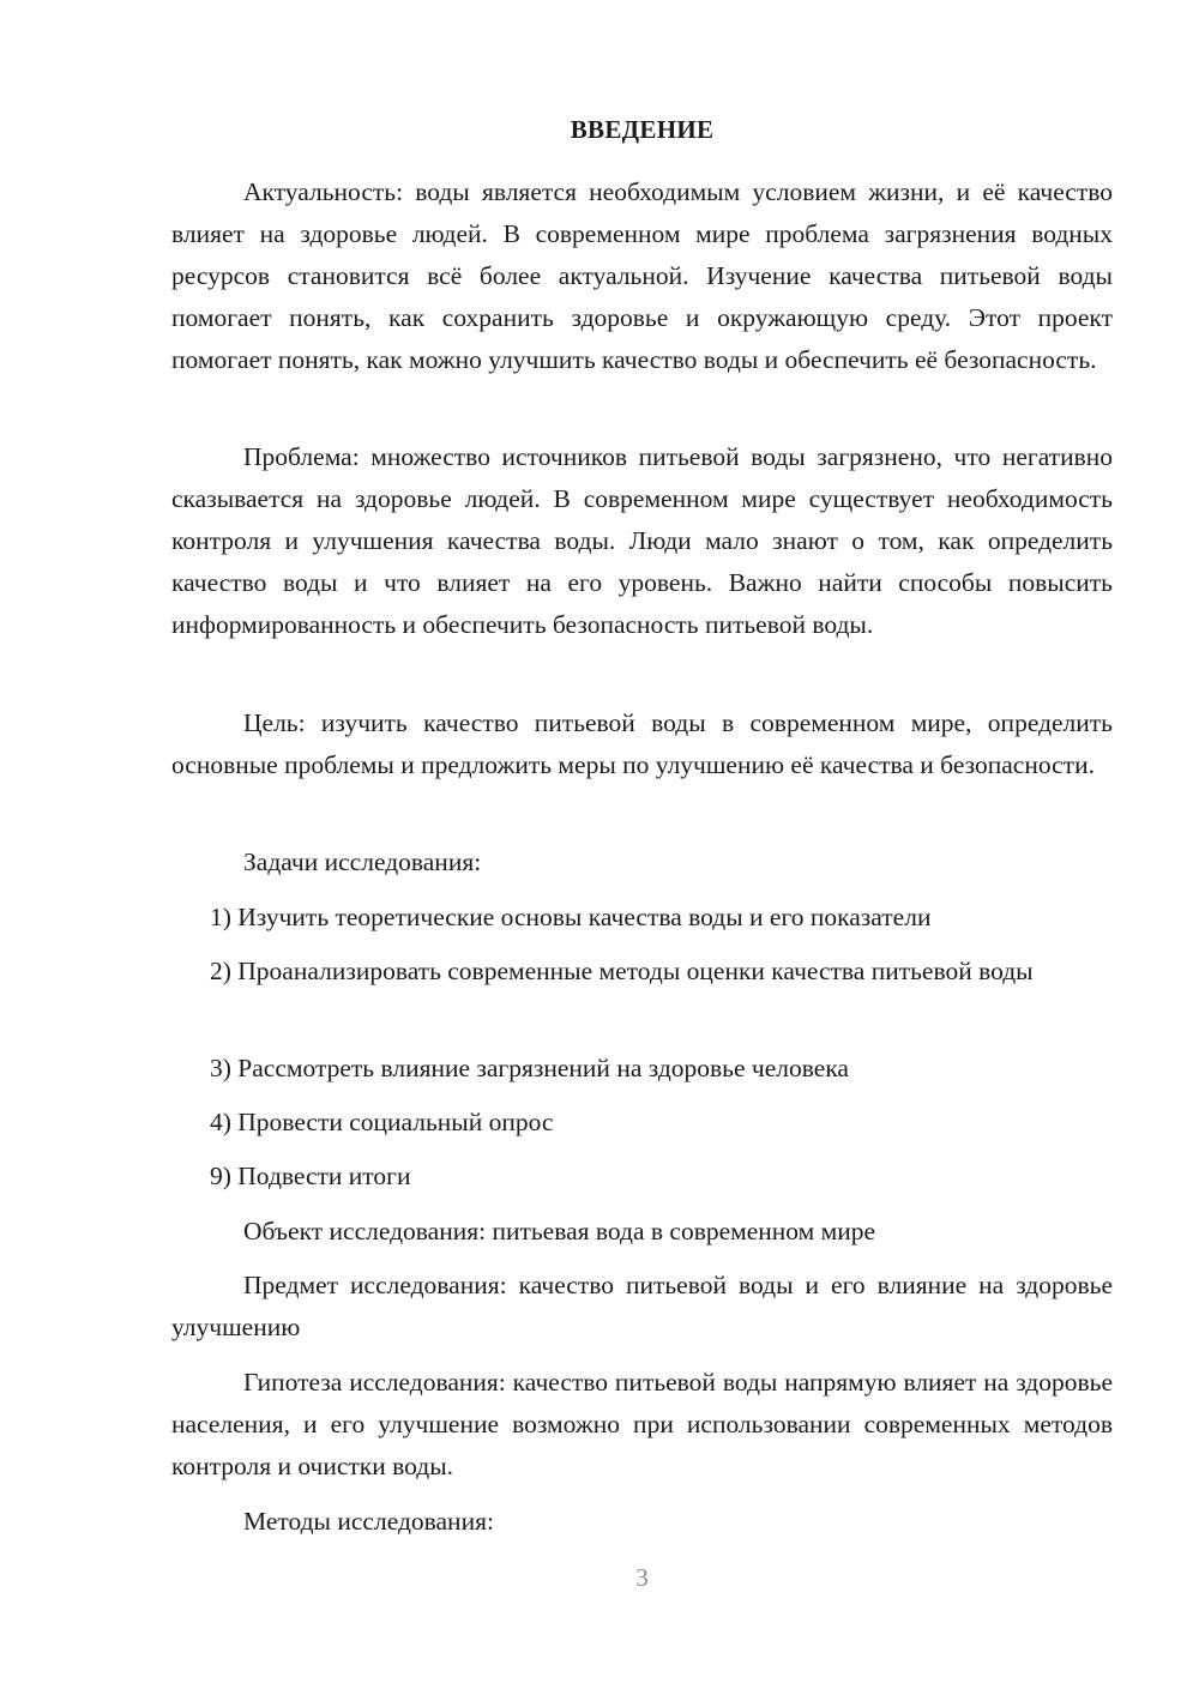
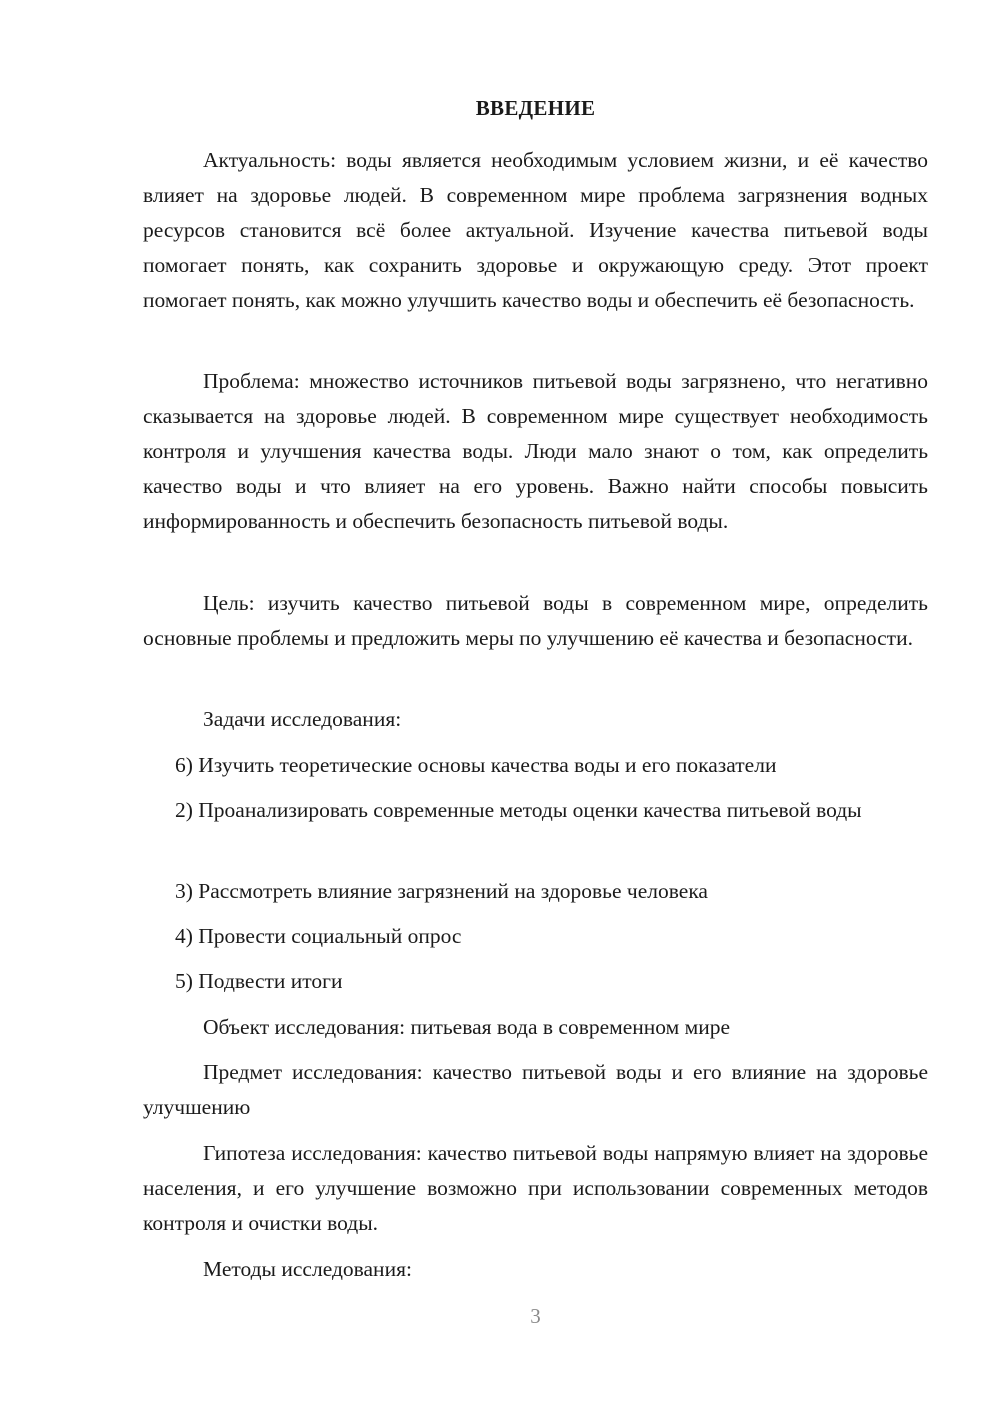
  ВВЕДЕНИЕ
  Актуальность: воды является необходимым условием жизни, и её качество влияет на здоровье людей. В современном мире проблема загрязнения водных ресурсов становится всё более актуальной. Изучение качества питьевой воды помогает понять, как сохранить здоровье и окружающую среду. Этот проект помогает понять, как можно улучшить качество воды и обеспечить её безопасность.
  Проблема: множество источников питьевой воды загрязнено, что негативно сказывается на здоровье людей. В современном мире существует необходимость контроля и улучшения качества воды. Люди мало знают о том, как определить качество воды и что влияет на его уровень. Важно найти способы повысить информированность и обеспечить безопасность питьевой воды.
  Цель: изучить качество питьевой воды в современном мире, определить основные проблемы и предложить меры по улучшению её качества и безопасности.
  Задачи исследования:
- 1) Изучить теоретические основы качества воды и его показатели
+ 6) Изучить теоретические основы качества воды и его показатели
  2) Проанализировать современные методы оценки качества питьевой воды
  3) Рассмотреть влияние загрязнений на здоровье человека
  4) Провести социальный опрос
- 9) Подвести итоги
+ 5) Подвести итоги
  Объект исследования: питьевая вода в современном мире
  Предмет исследования: качество питьевой воды и его влияние на здоровье улучшению
  Гипотеза исследования: качество питьевой воды напрямую влияет на здоровье населения, и его улучшение возможно при использовании современных методов контроля и очистки воды.
  Методы исследования:
  3
